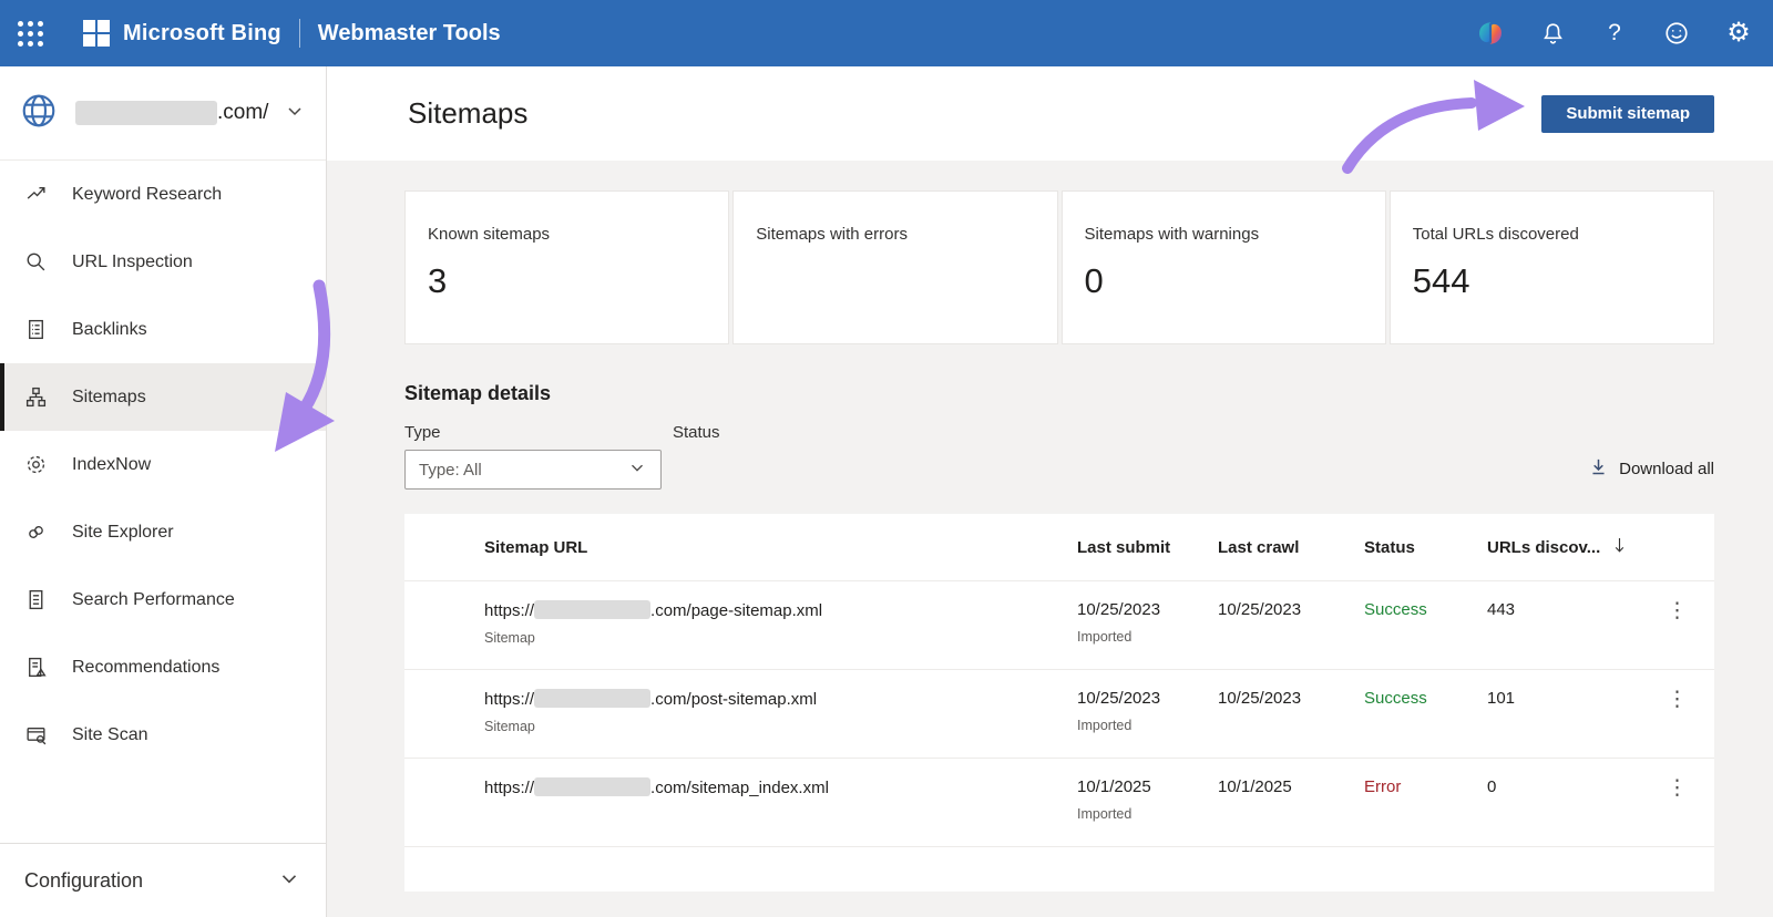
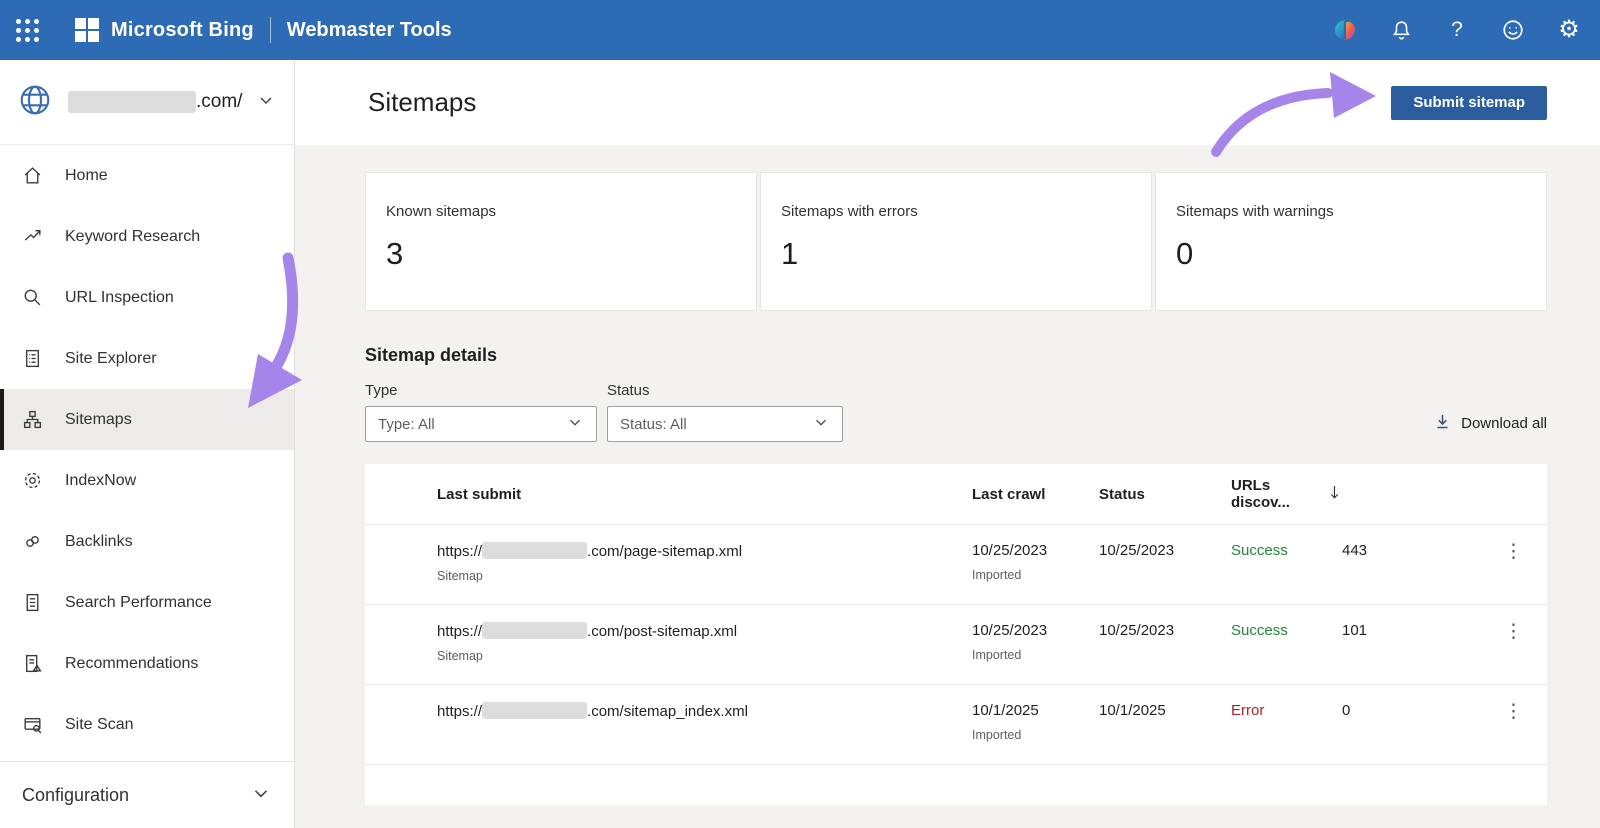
  Microsoft Bing
  Webmaster Tools
  ?
  ⚙
  .com/
+ Home
  Keyword Research
  URL Inspection
- Backlinks
+ Site Explorer
  Sitemaps
  IndexNow
- Site Explorer
+ Backlinks
  Search Performance
  Recommendations
  Site Scan
  Configuration
  Sitemaps
  Submit sitemap
  Known sitemaps
  3
  Sitemaps with errors
+ 1
  Sitemaps with warnings
  0
- Total URLs discovered
- 544
  Sitemap details
  Type
  Type: All
  Status
+ Status: All
  Download all
- Sitemap URL
  Last submit
  Last crawl
  Status
  URLs discov...
  https:// .com/page-sitemap.xml
  Sitemap
  10/25/2023
  Imported
  10/25/2023
  Success
  443
  ⋮
  https:// .com/post-sitemap.xml
  Sitemap
  10/25/2023
  Imported
  10/25/2023
  Success
  101
  ⋮
  https:// .com/sitemap_index.xml
  10/1/2025
  Imported
  10/1/2025
  Error
  0
  ⋮
